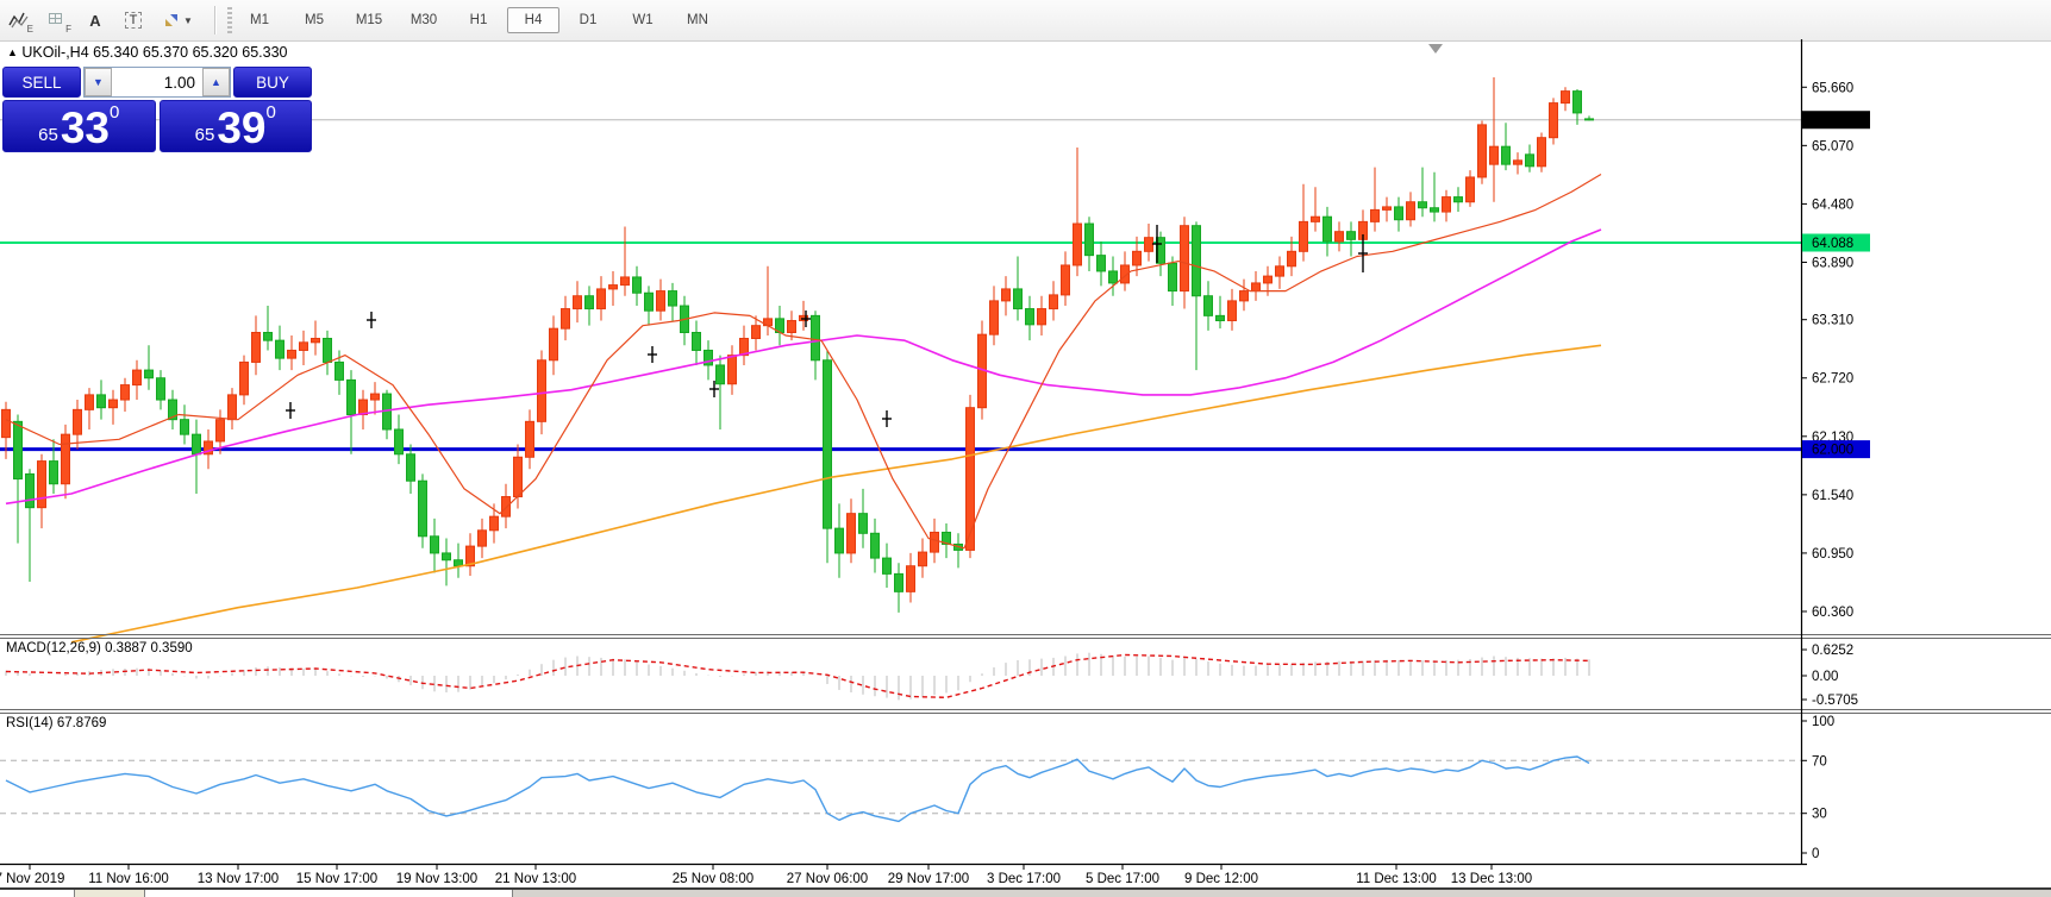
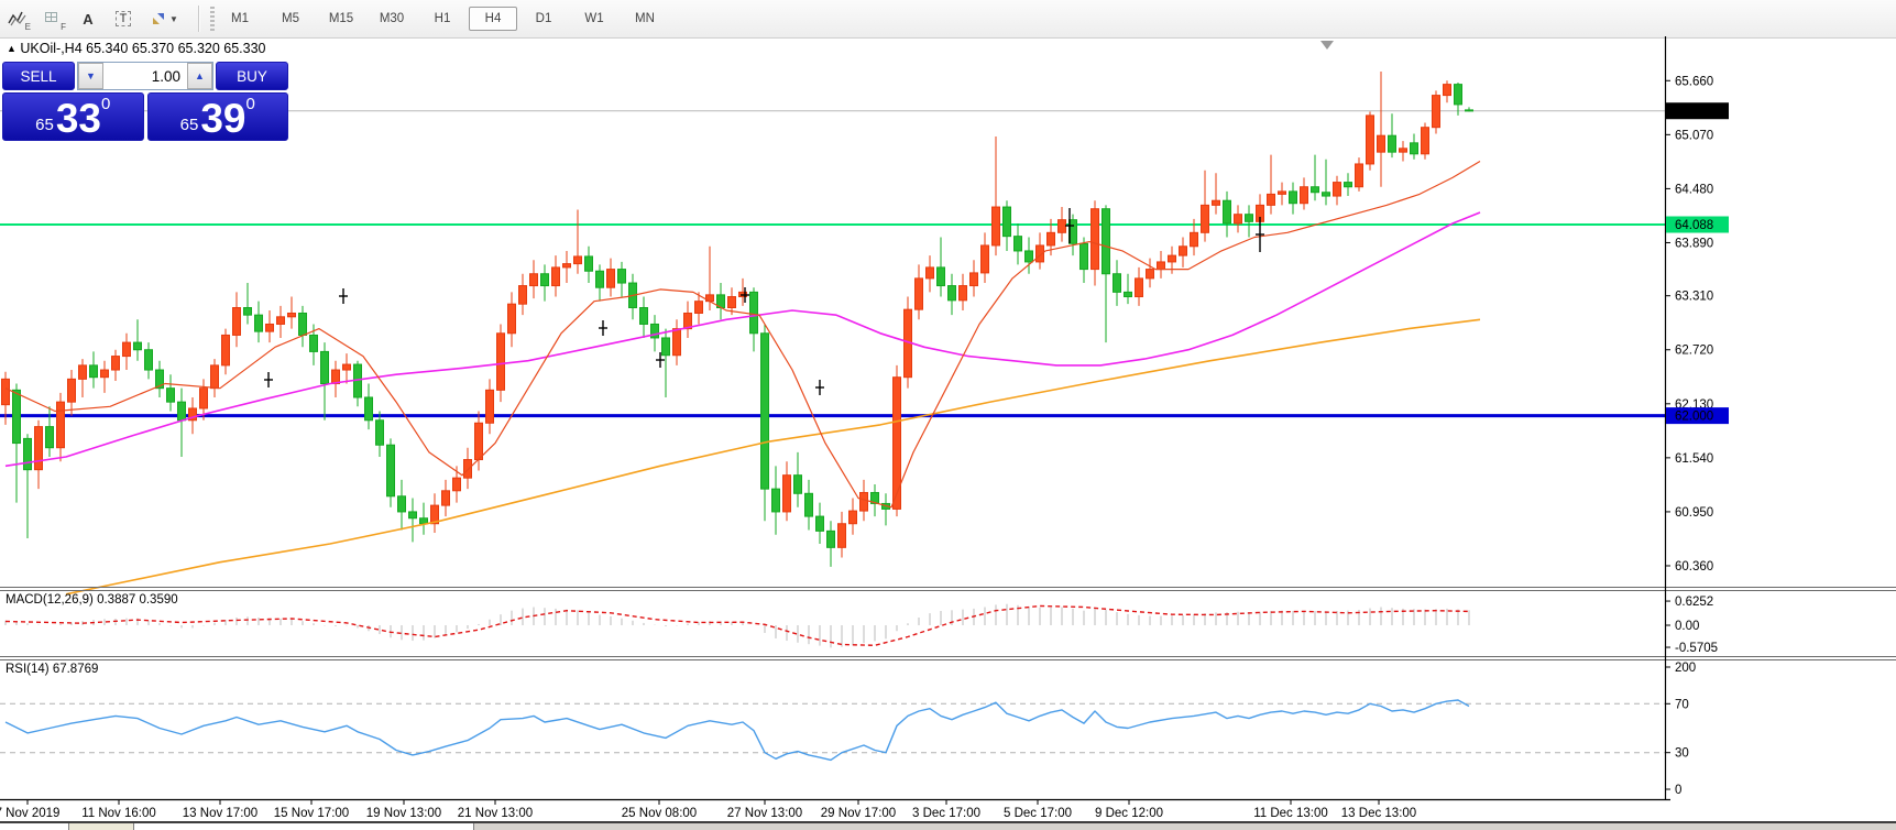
  E
  F
  A
  T
  ▼
  M1
  M5
  M15
  M30
  H1
  H4
  D1
  W1
  MN
  ▲ UKOil-,H4 65.340 65.370 65.320 65.330
  SELL
  ▼
  1.00
  ▲
  BUY
  65
  33
  0
  65
  39
  0
  MACD(12,26,9) 0.3887 0.3590
  RSI(14) 67.8769
  65.660
  65.070
  64.480
  63.890
  63.310
  62.720
  62.130
  61.540
  60.950
  60.360
  64.088
  62.000
  0.6252
  0.00
  -0.5705
- 100
+ 200
  70
  30
  0
  Nov 2019
  11 Nov 16:00
  13 Nov 17:00
  15 Nov 17:00
  19 Nov 13:00
  21 Nov 13:00
  25 Nov 08:00
- 27 Nov 06:00
+ 27 Nov 13:00
  29 Nov 17:00
  3 Dec 17:00
  5 Dec 17:00
  9 Dec 12:00
  11 Dec 13:00
  13 Dec 13:00
